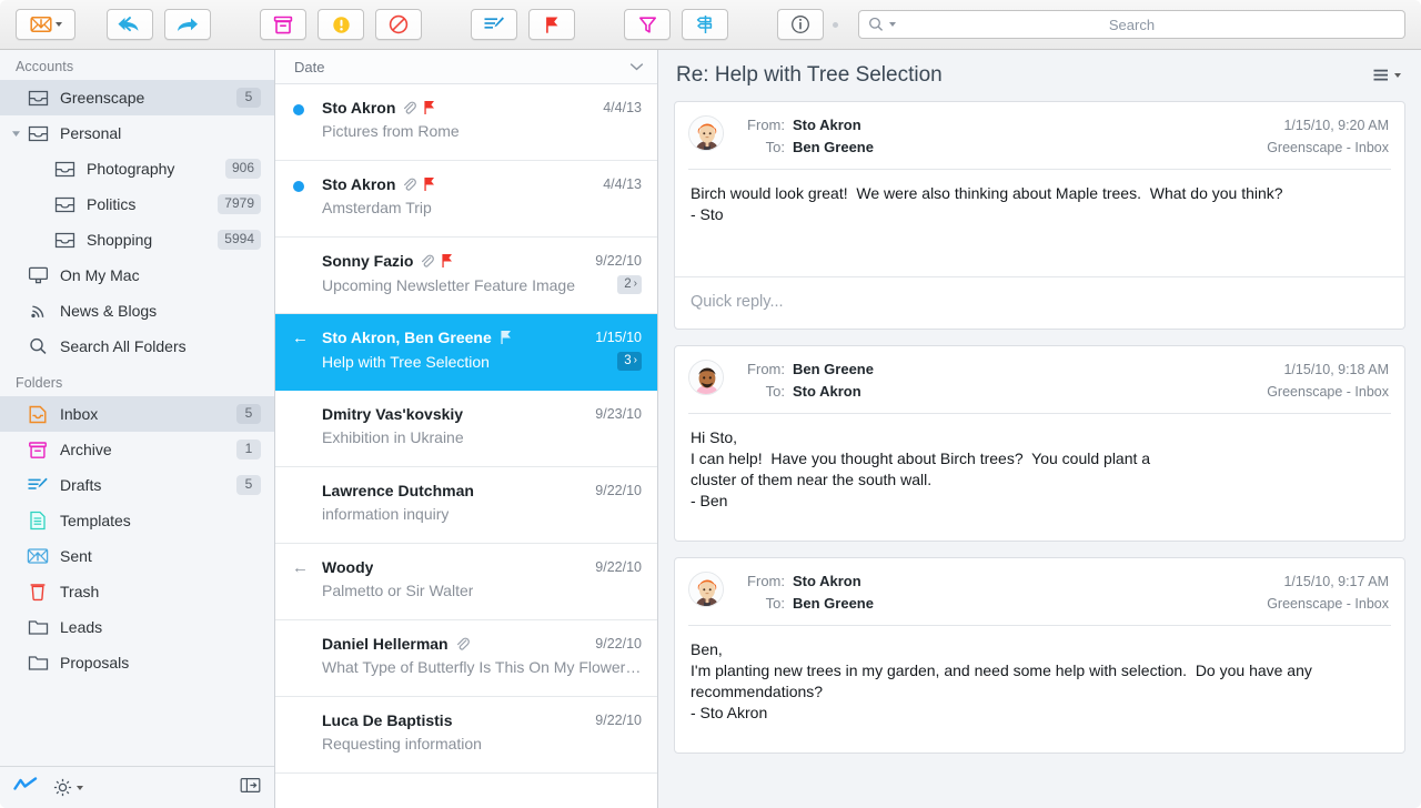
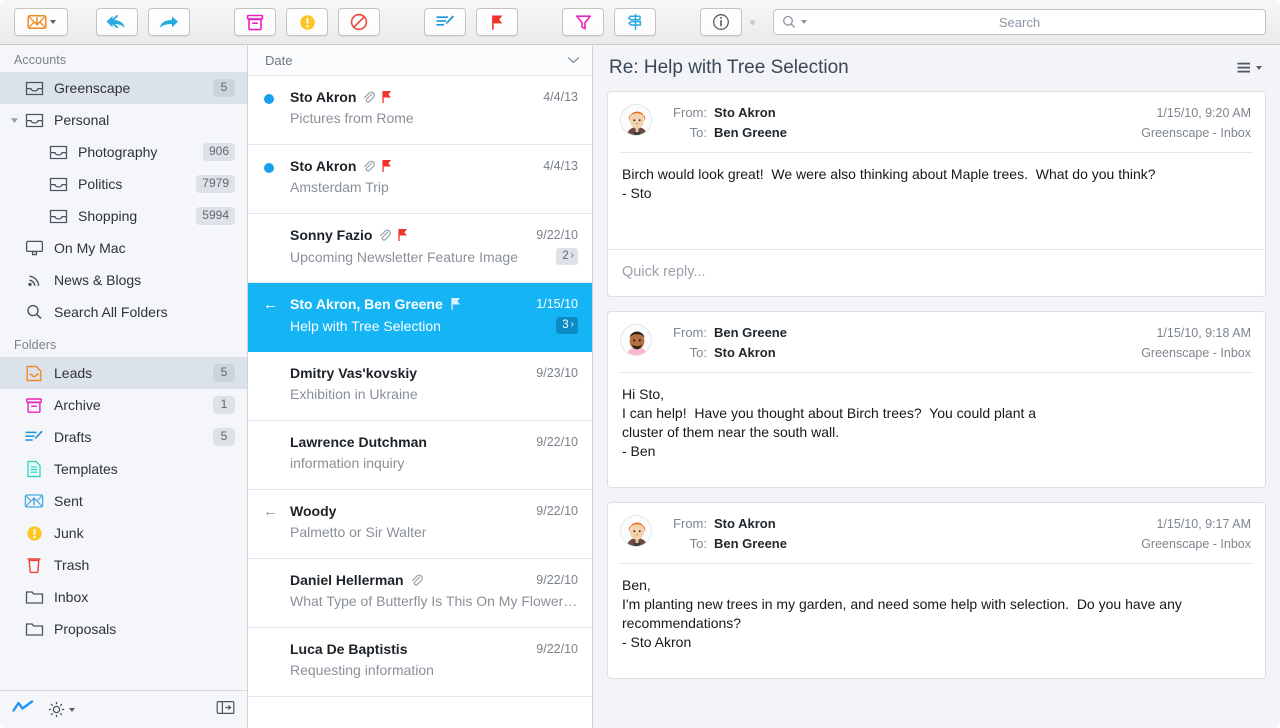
  Search
  Accounts
  Greenscape
  5
  Personal
  Photography
  906
  Politics
  7979
  Shopping
  5994
  On My Mac
  News & Blogs
  Search All Folders
  Folders
- Inbox
+ Leads
  5
  Archive
  1
  Drafts
  5
  Templates
  Sent
+ Junk
  Trash
- Leads
+ Inbox
  Proposals
  Date
  Sto Akron
  4/4/13
  Pictures from Rome
  Sto Akron
  4/4/13
  Amsterdam Trip
  Sonny Fazio
  9/22/10
  Upcoming Newsletter Feature Image
  2
  ›
  ←
  Sto Akron, Ben Greene
  1/15/10
  Help with Tree Selection
  3
  ›
  Dmitry Vas'kovskiy
  9/23/10
  Exhibition in Ukraine
  Lawrence Dutchman
  9/22/10
  information inquiry
  ←
  Woody
  9/22/10
  Palmetto or Sir Walter
  Daniel Hellerman
  9/22/10
  What Type of Butterfly Is This On My Flowers?
  Luca De Baptistis
  9/22/10
  Requesting information
  Re: Help with Tree Selection
  From:
  Sto Akron
  To:
  Ben Greene
  1/15/10, 9:20 AM
  Greenscape - Inbox
  Birch would look great! We were also thinking about Maple trees. What do you think?
  - Sto
  Quick reply...
  From:
  Ben Greene
  To:
  Sto Akron
  1/15/10, 9:18 AM
  Greenscape - Inbox
  Hi Sto,
  I can help! Have you thought about Birch trees? You could plant a
  cluster of them near the south wall.
  - Ben
  From:
  Sto Akron
  To:
  Ben Greene
  1/15/10, 9:17 AM
  Greenscape - Inbox
  Ben,
  I'm planting new trees in my garden, and need some help with selection. Do you have any
  recommendations?
  - Sto Akron
